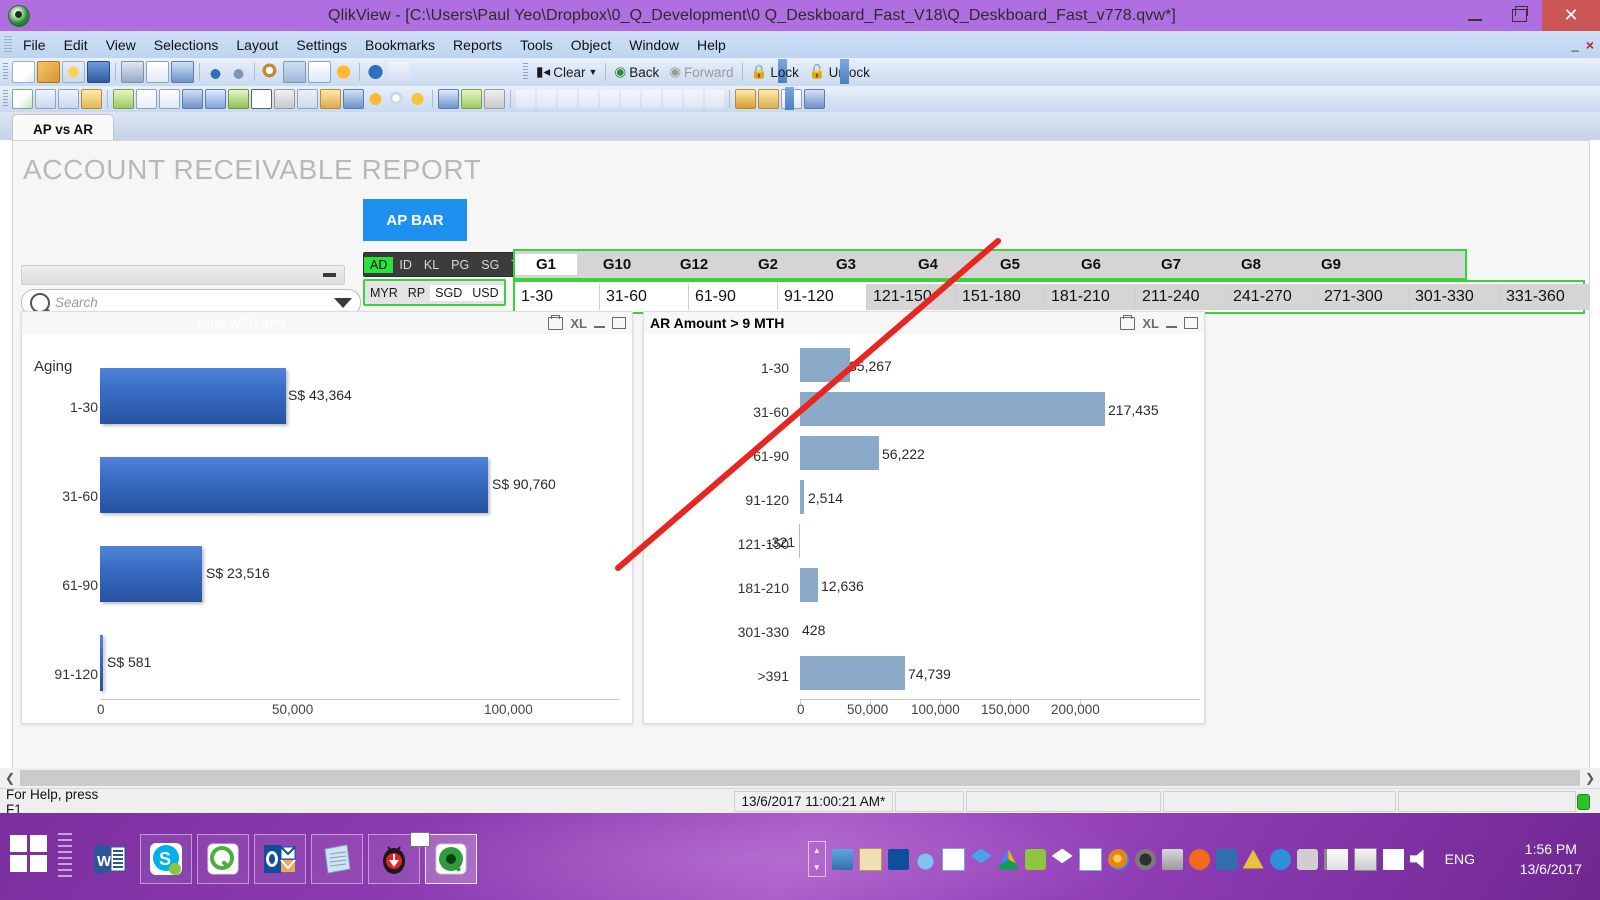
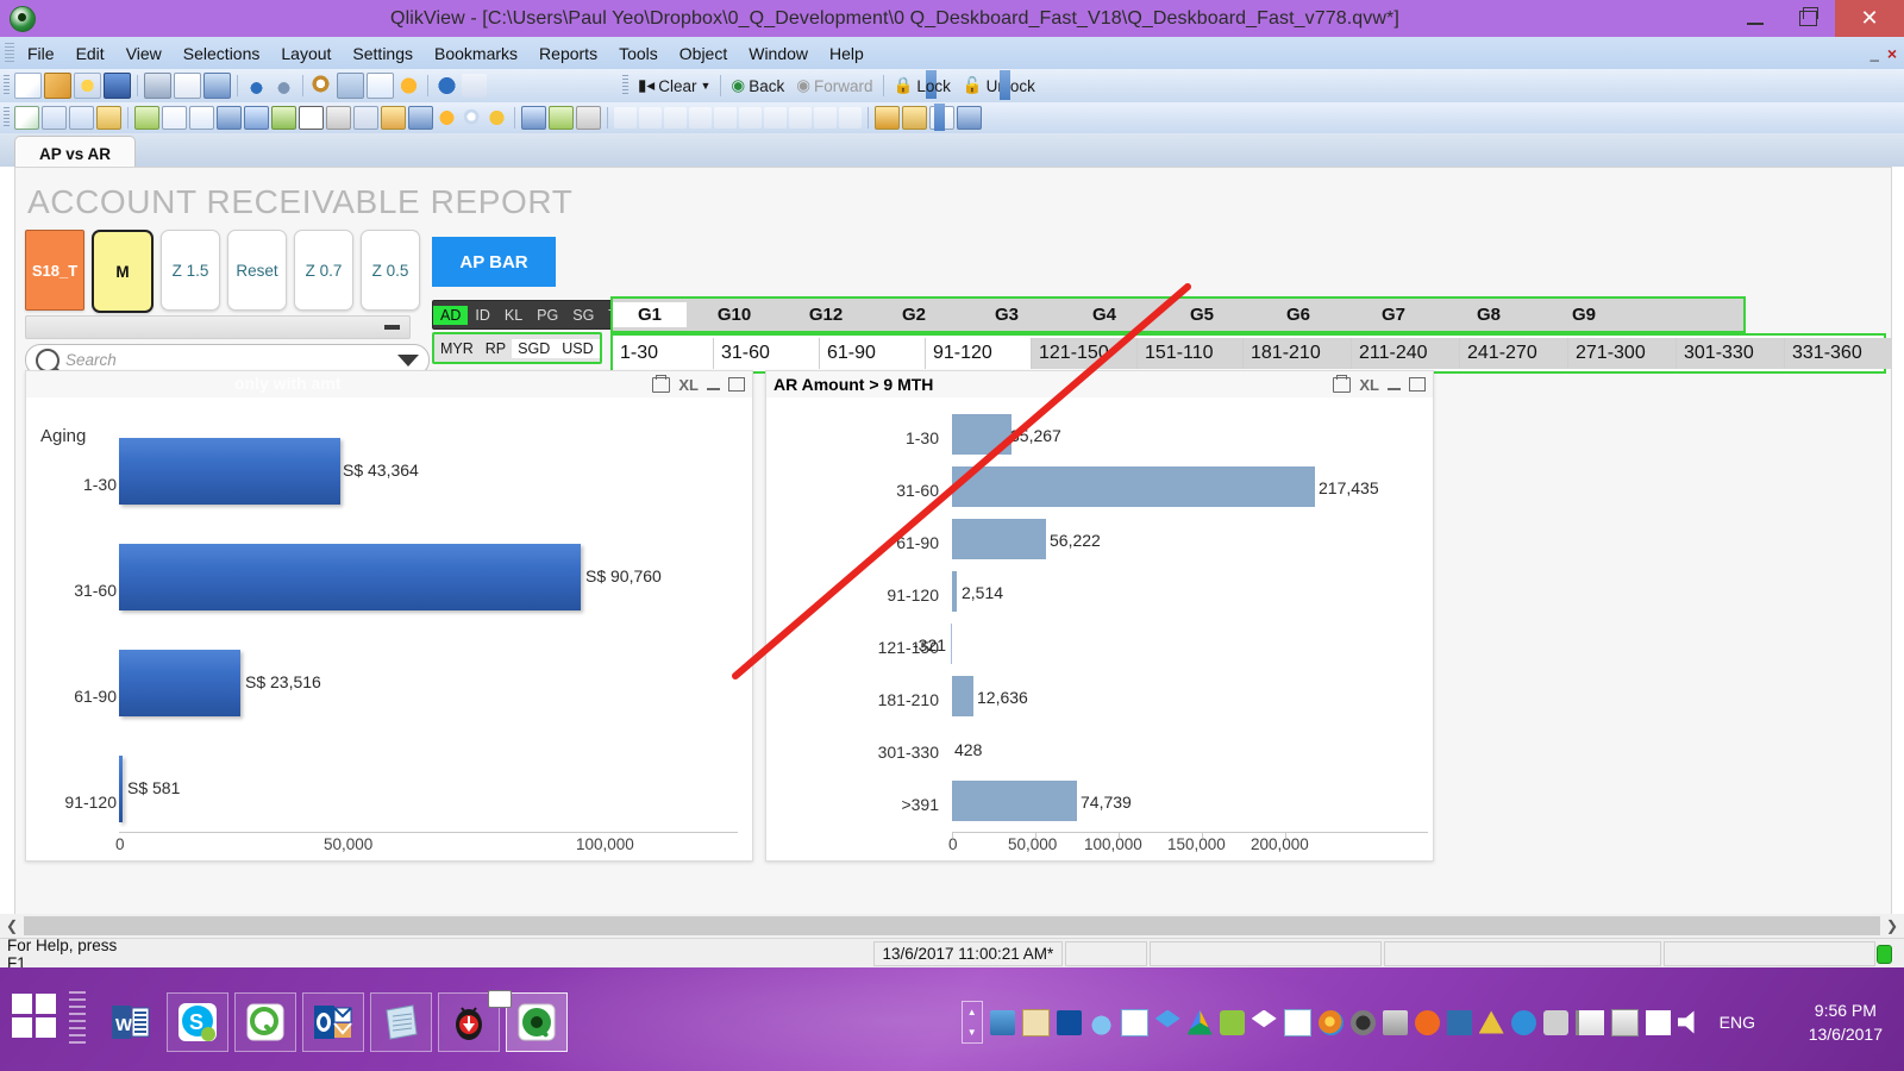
  QlikView - [C:\Users\Paul Yeo\Dropbox\0_Q_Development\0 Q_Deskboard_Fast_V18\Q_Deskboard_Fast_v778.qvw*]
  ✕
  File
  Edit
  View
  Selections
  Layout
  Settings
  Bookmarks
  Reports
  Tools
  Object
  Window
  Help
  _
  ×
  ▮◂
  Clear
  ▼
  ◉
  Back
  ◉
  Forward
  🔒
  Lock
  🔓
  AP vs AR
  ACCOUNT RECEIVABLE REPORT
+ S18_T
+ M
+ Z 1.5
+ Reset
+ Z 0.7
+ Z 0.5
  Search
  AP BAR
  AD
  ID
  KL
  PG
  SG
  MYR
  RP
  SGD
  USD
  G1
  G10
  G12
  G2
  G3
  G4
  G5
  G6
  G7
  G8
  G9
  1-30
  31-60
  61-90
  91-120
  121-150
- 151-180
+ 151-110
  181-210
  211-240
  241-270
  271-300
  301-330
  331-360
  XL
  Aging
  1-30
  31-60
  61-90
  91-120
  S$ 43,364
  S$ 90,760
  S$ 23,516
  S$ 581
  0
  50,000
  100,000
  AR Amount > 9 MTH
  XL
  1-30
  31-60
  61-90
  91-120
  121-150
  181-210
  301-330
  >391
  5,267
  217,435
  56,222
  2,514
  -321
  12,636
  428
  74,739
  0
  50,000
  100,000
  150,000
  200,000
  ❮
  ❯
  For Help, press F1
  13/6/2017 11:00:21 AM*
  W
  S
  ▲
  ▼
  ENG
- 1:56 PM
+ 9:56 PM
  13/6/2017
